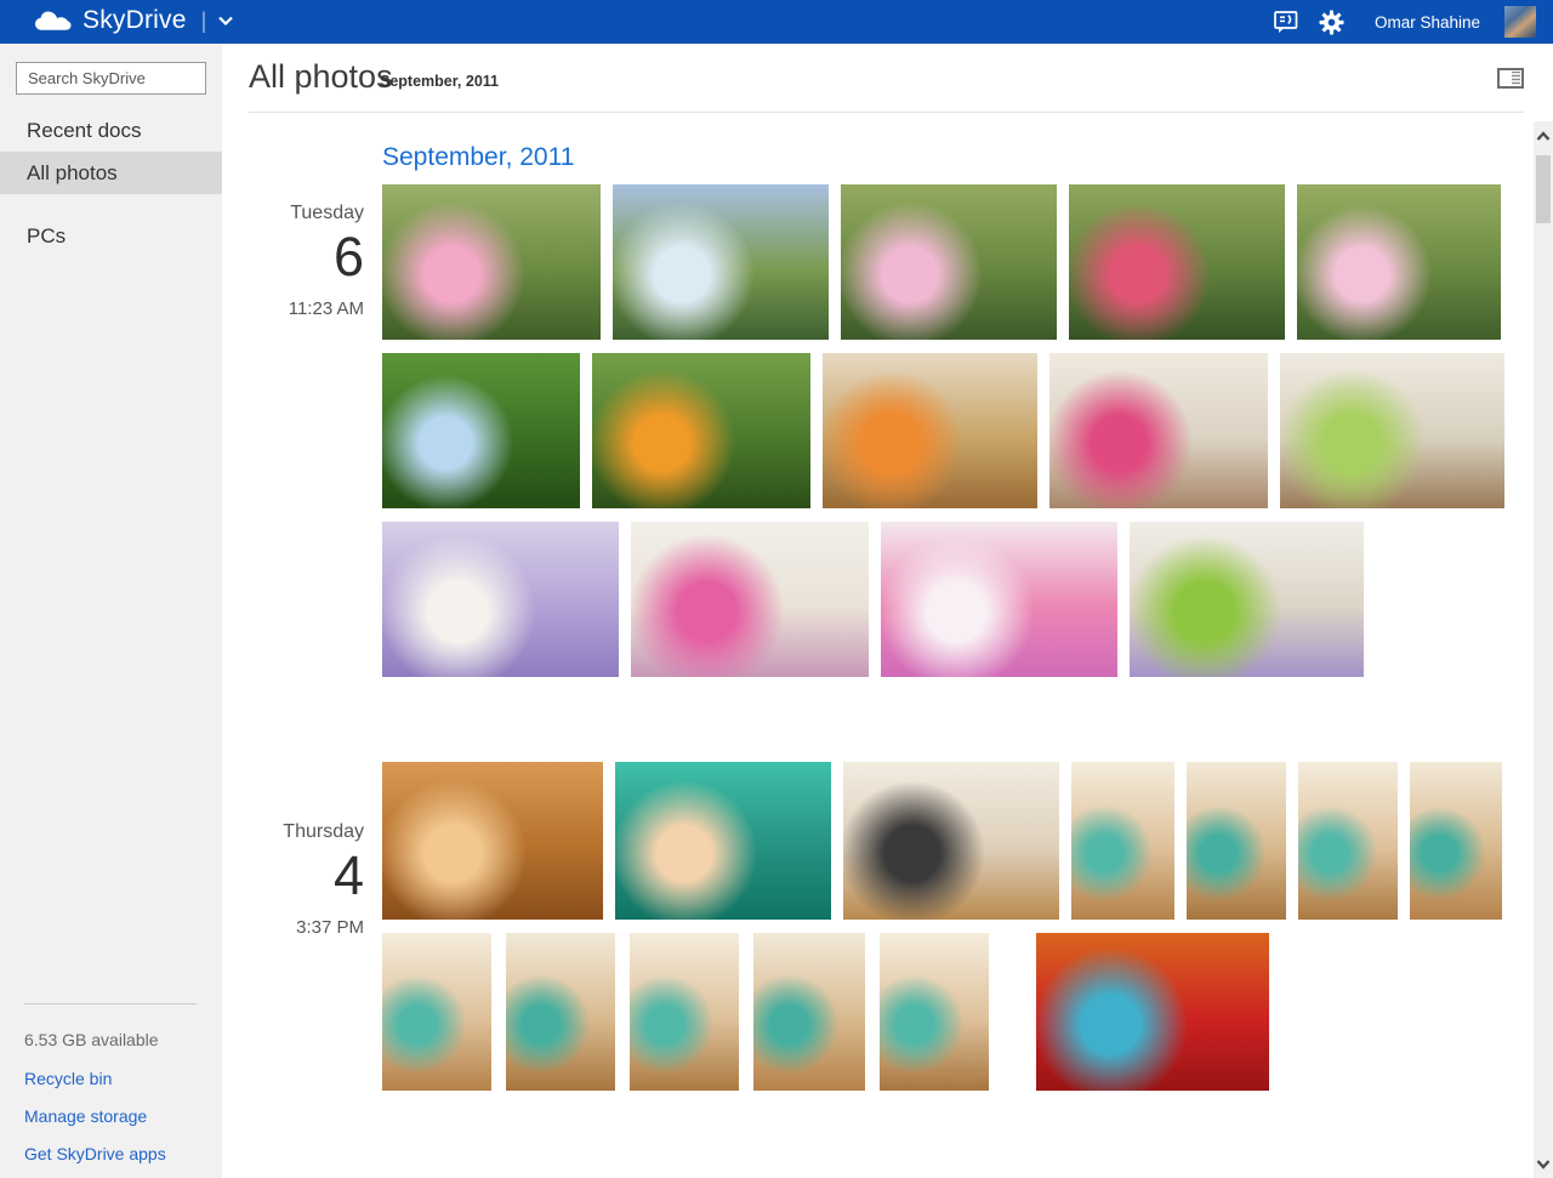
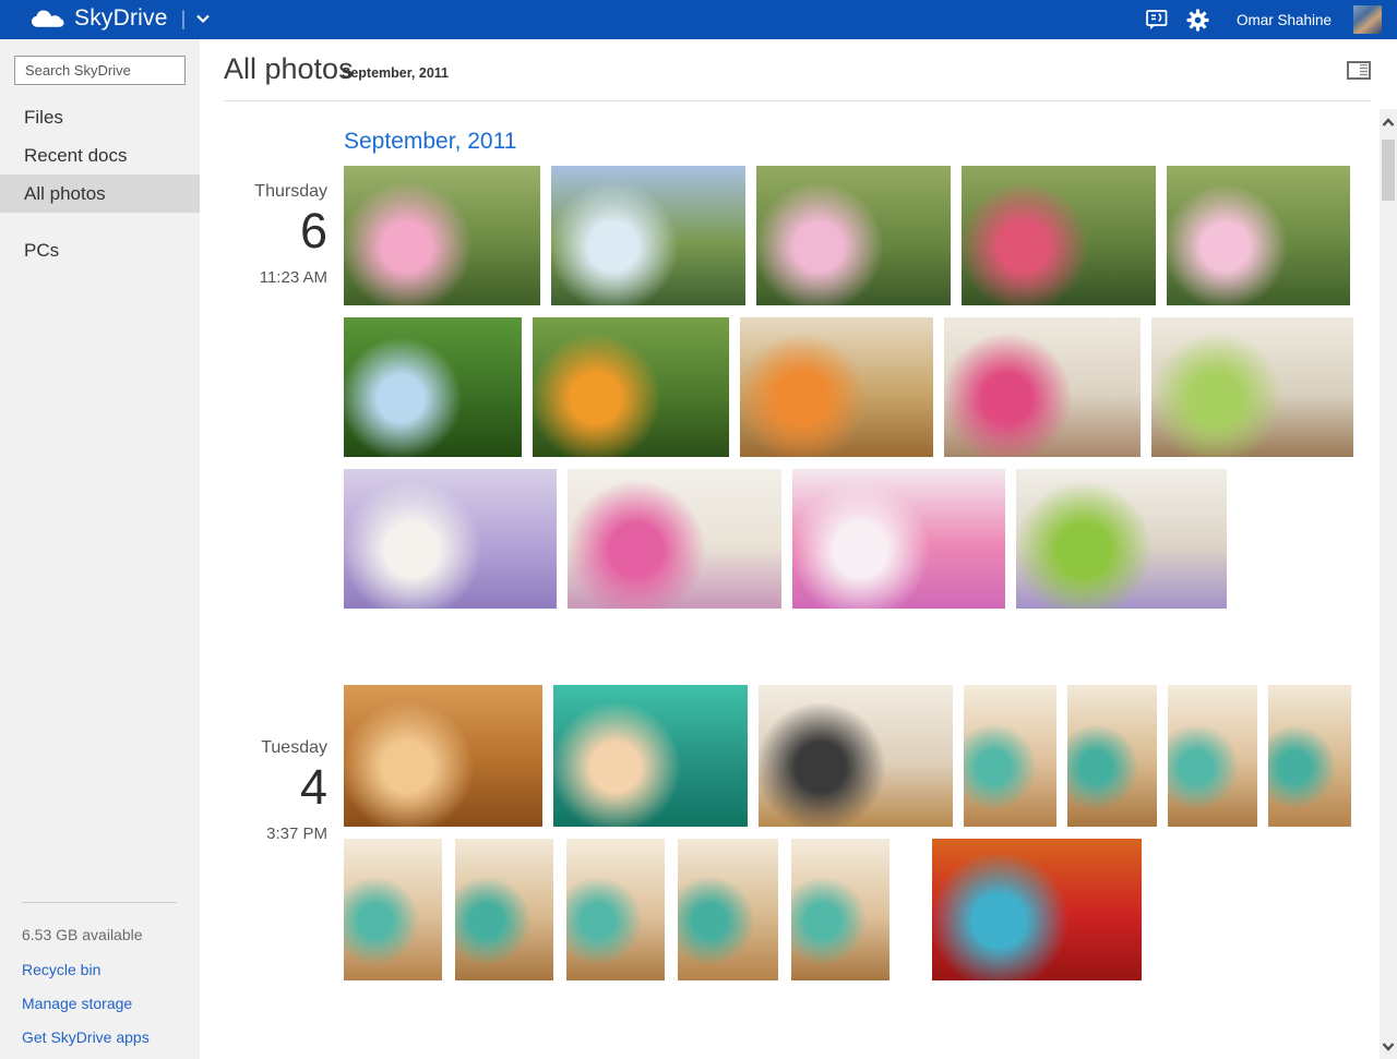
  SkyDrive
  |
  Omar Shahine
  Search SkyDrive
+ Files
  Recent docs
  All photos
  PCs
  6.53 GB available
  Recycle bin
  Manage storage
  Get SkyDrive apps
  All photos
  September, 2011
  September, 2011
- Tuesday
+ Thursday
  6
  11:23 AM
- Thursday
+ Tuesday
  4
  3:37 PM
